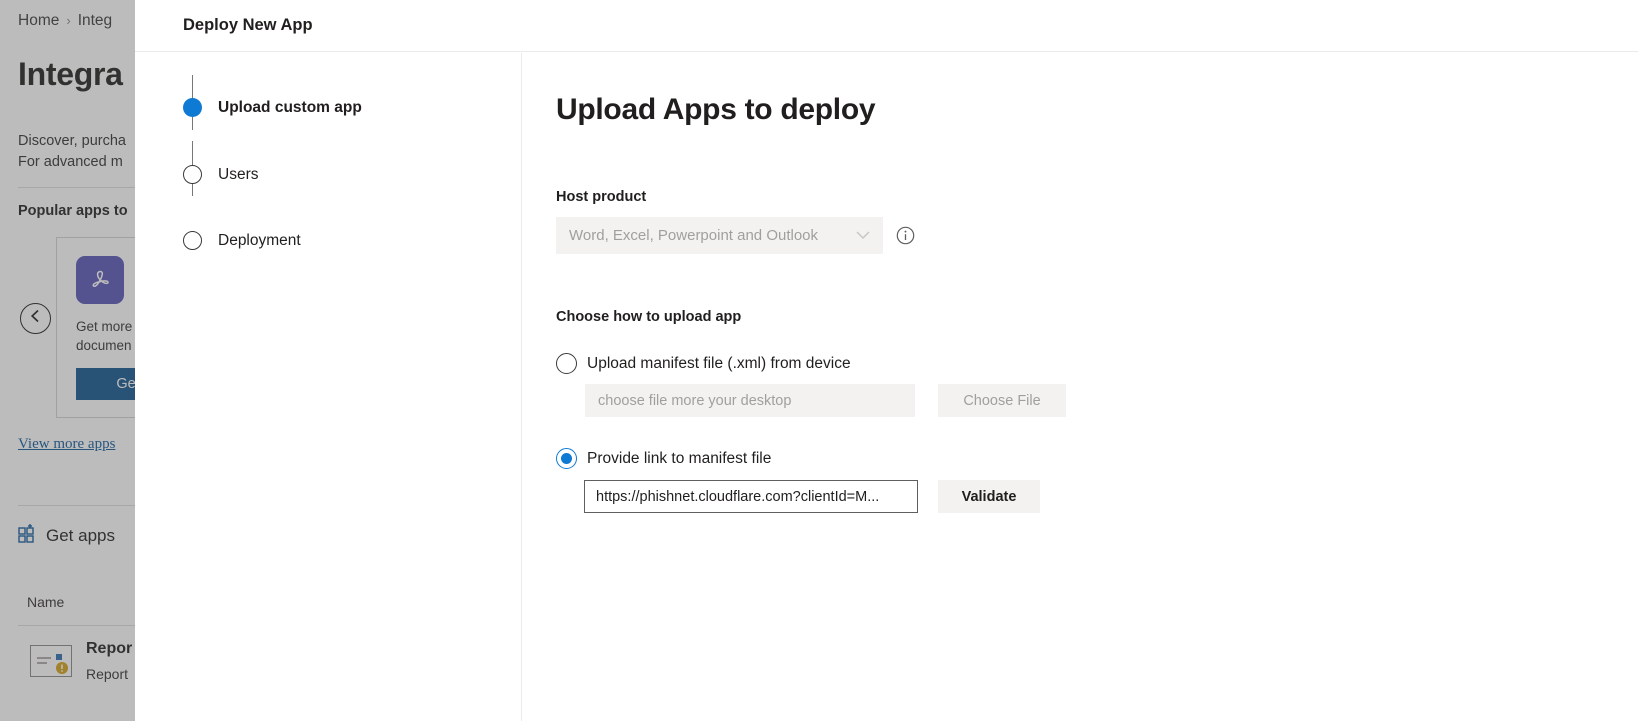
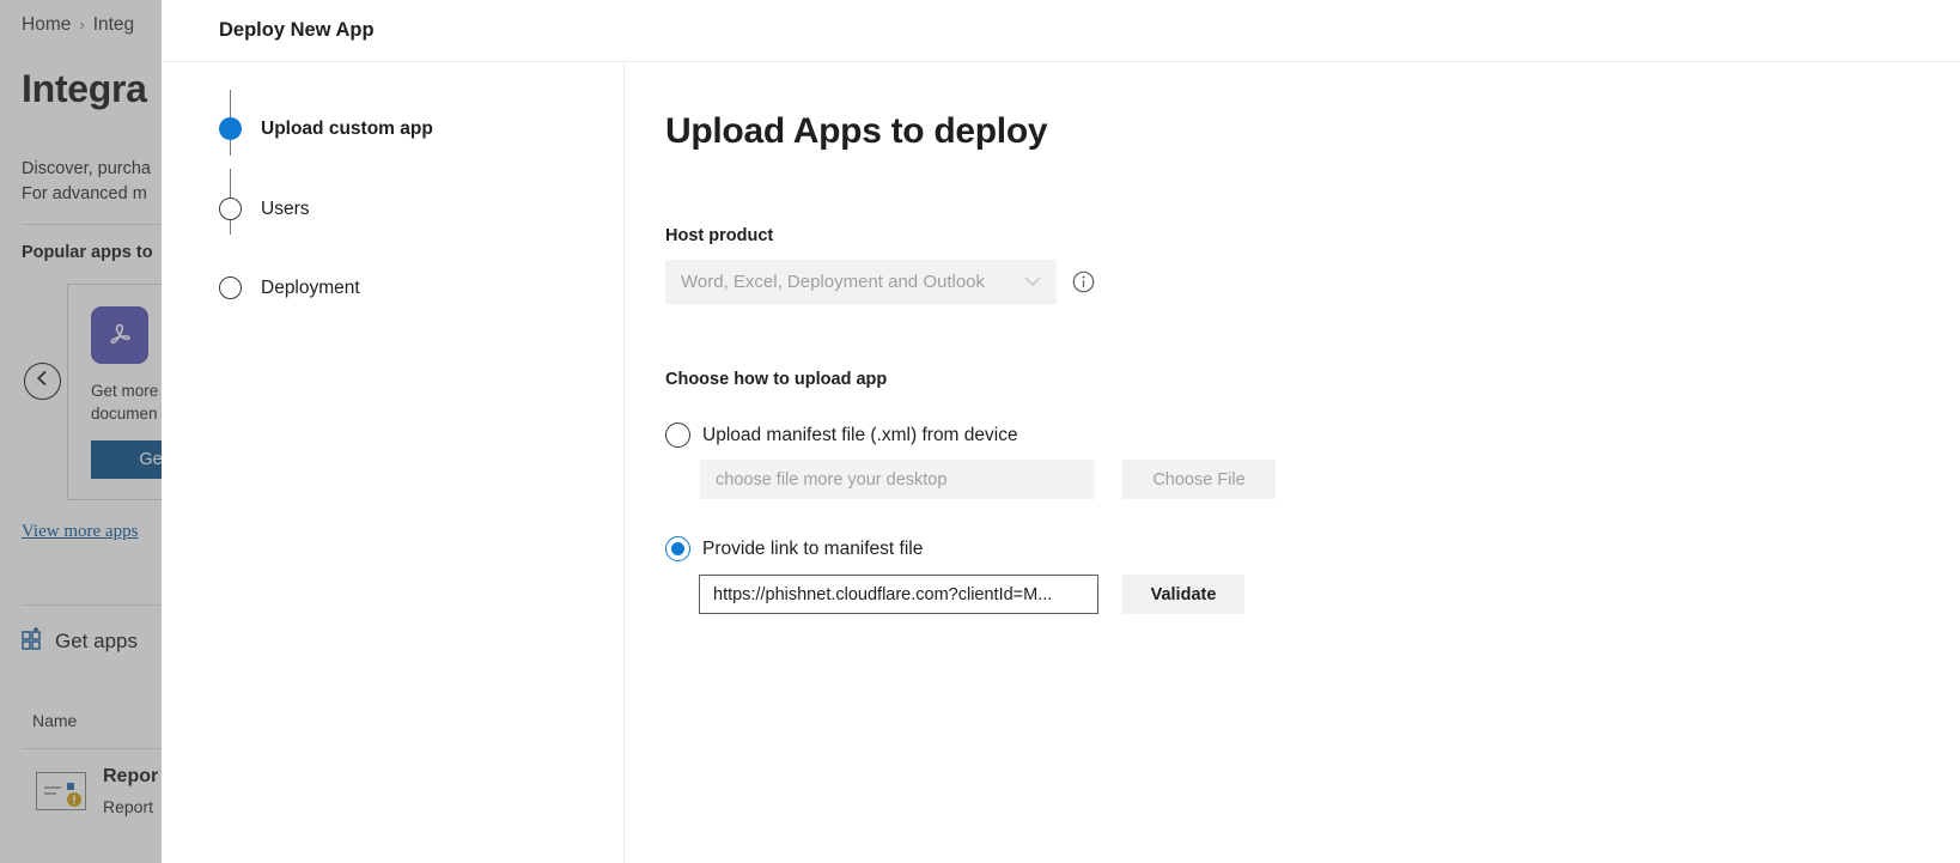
  Home › Integ
  Integra
  Discover, purcha
  For advanced m
  Popular apps to
  Get more
  documen
  View more apps
  Get apps
  Name
  Repor
  Report
  Deploy New App
  Upload custom app
  Users
  Deployment
  Upload Apps to deploy
  Host product
- Word, Excel, Powerpoint and Outlook
+ Word, Excel, Deployment and Outlook
  Choose how to upload app
  Upload manifest file (.xml) from device
  choose file more your desktop
  Choose File
  Provide link to manifest file
  https://phishnet.cloudflare.com?clientId=M...
  Validate
